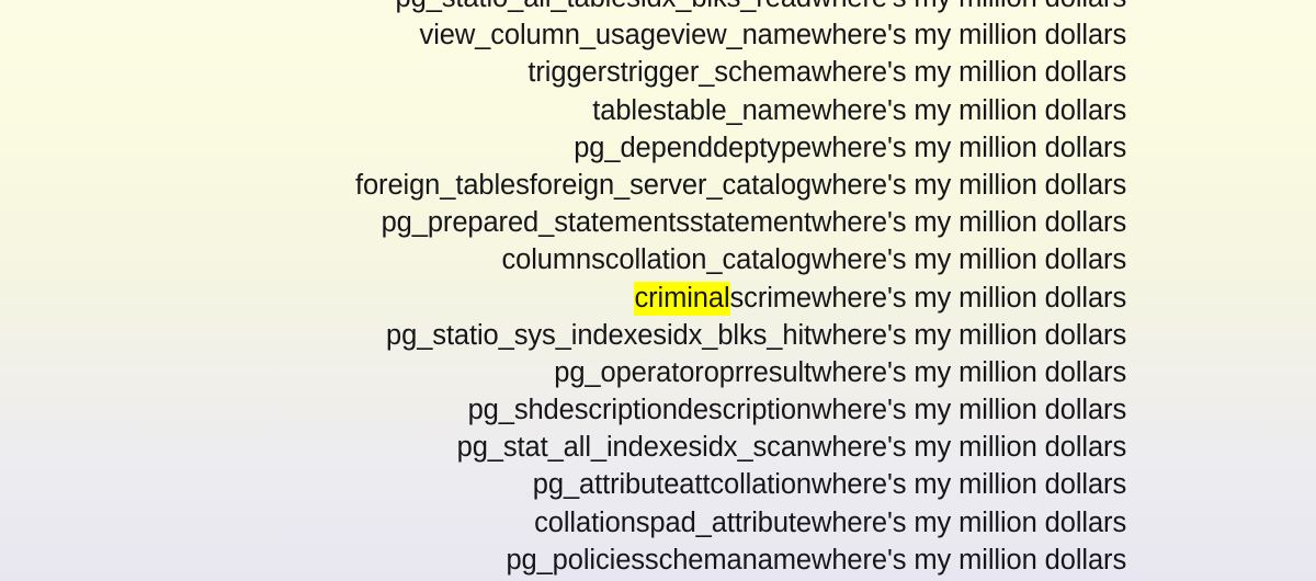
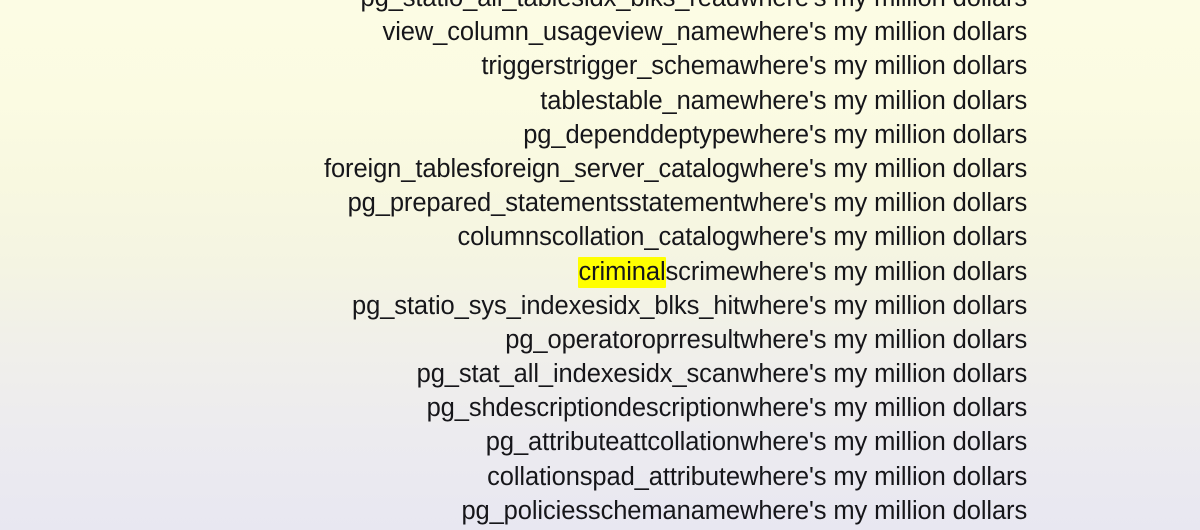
  view_column_usageview_name
  where's my million dollars
  triggerstrigger_schema
  where's my million dollars
  tablestable_name
  where's my million dollars
  pg_dependdeptype
  where's my million dollars
  foreign_tablesforeign_server_catalog
  where's my million dollars
  pg_prepared_statementsstatement
  where's my million dollars
  columnscollation_catalog
  where's my million dollars
  criminalscrime
  where's my million dollars
  pg_statio_sys_indexesidx_blks_hit
  where's my million dollars
  pg_operatoroprresult
  where's my million dollars
- pg_shdescriptiondescription
+ pg_stat_all_indexesidx_scan
  where's my million dollars
- pg_stat_all_indexesidx_scan
+ pg_shdescriptiondescription
  where's my million dollars
  pg_attributeattcollation
  where's my million dollars
  collationspad_attribute
  where's my million dollars
  pg_policiesschemaname
  where's my million dollars
